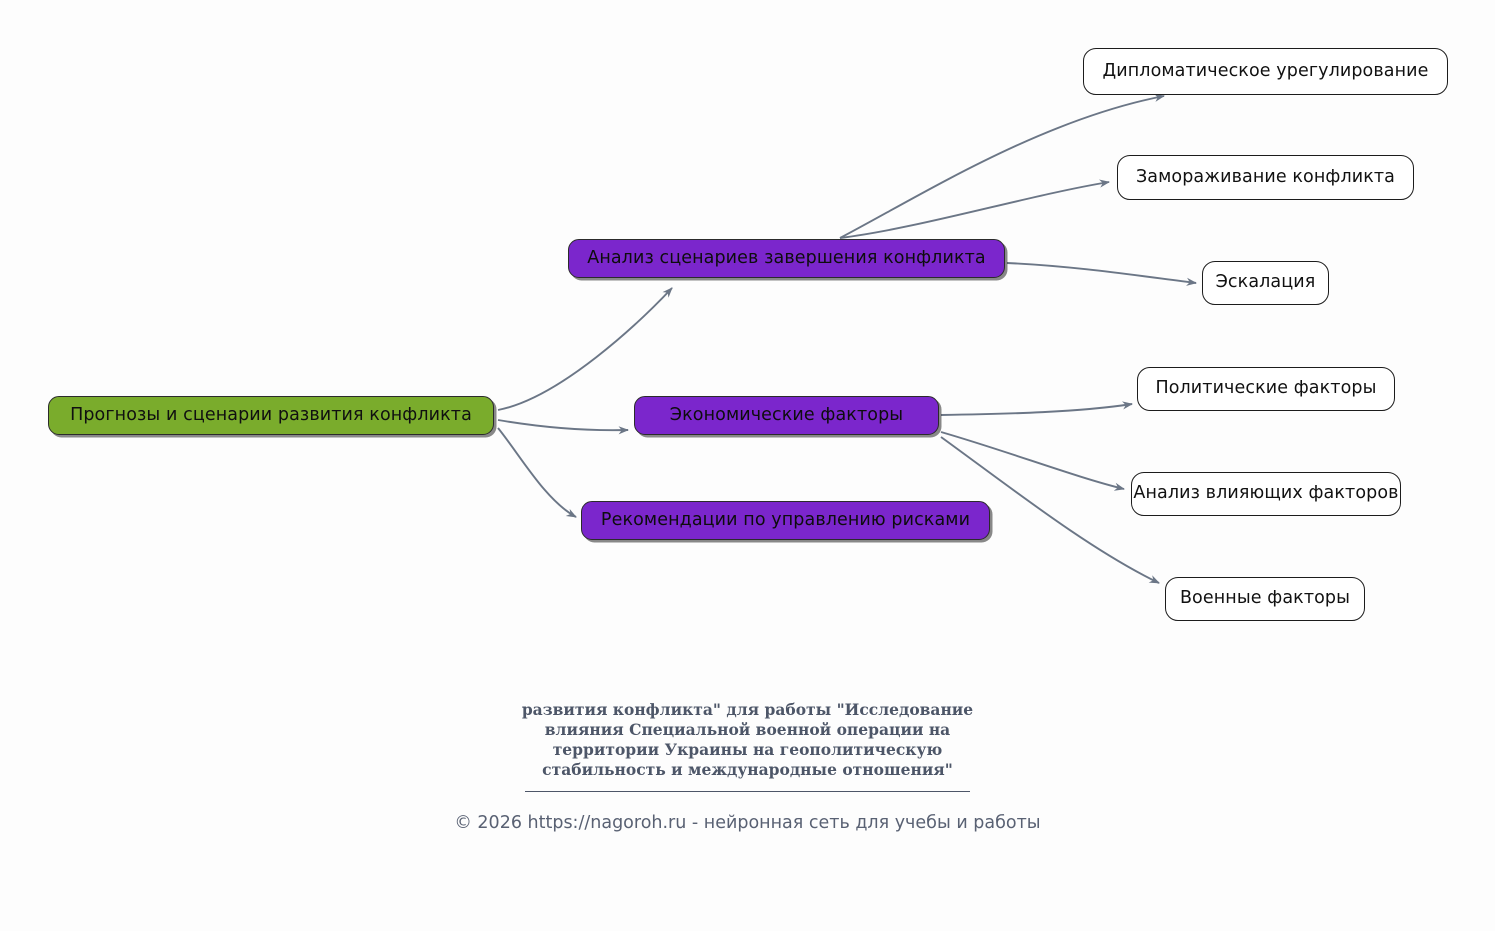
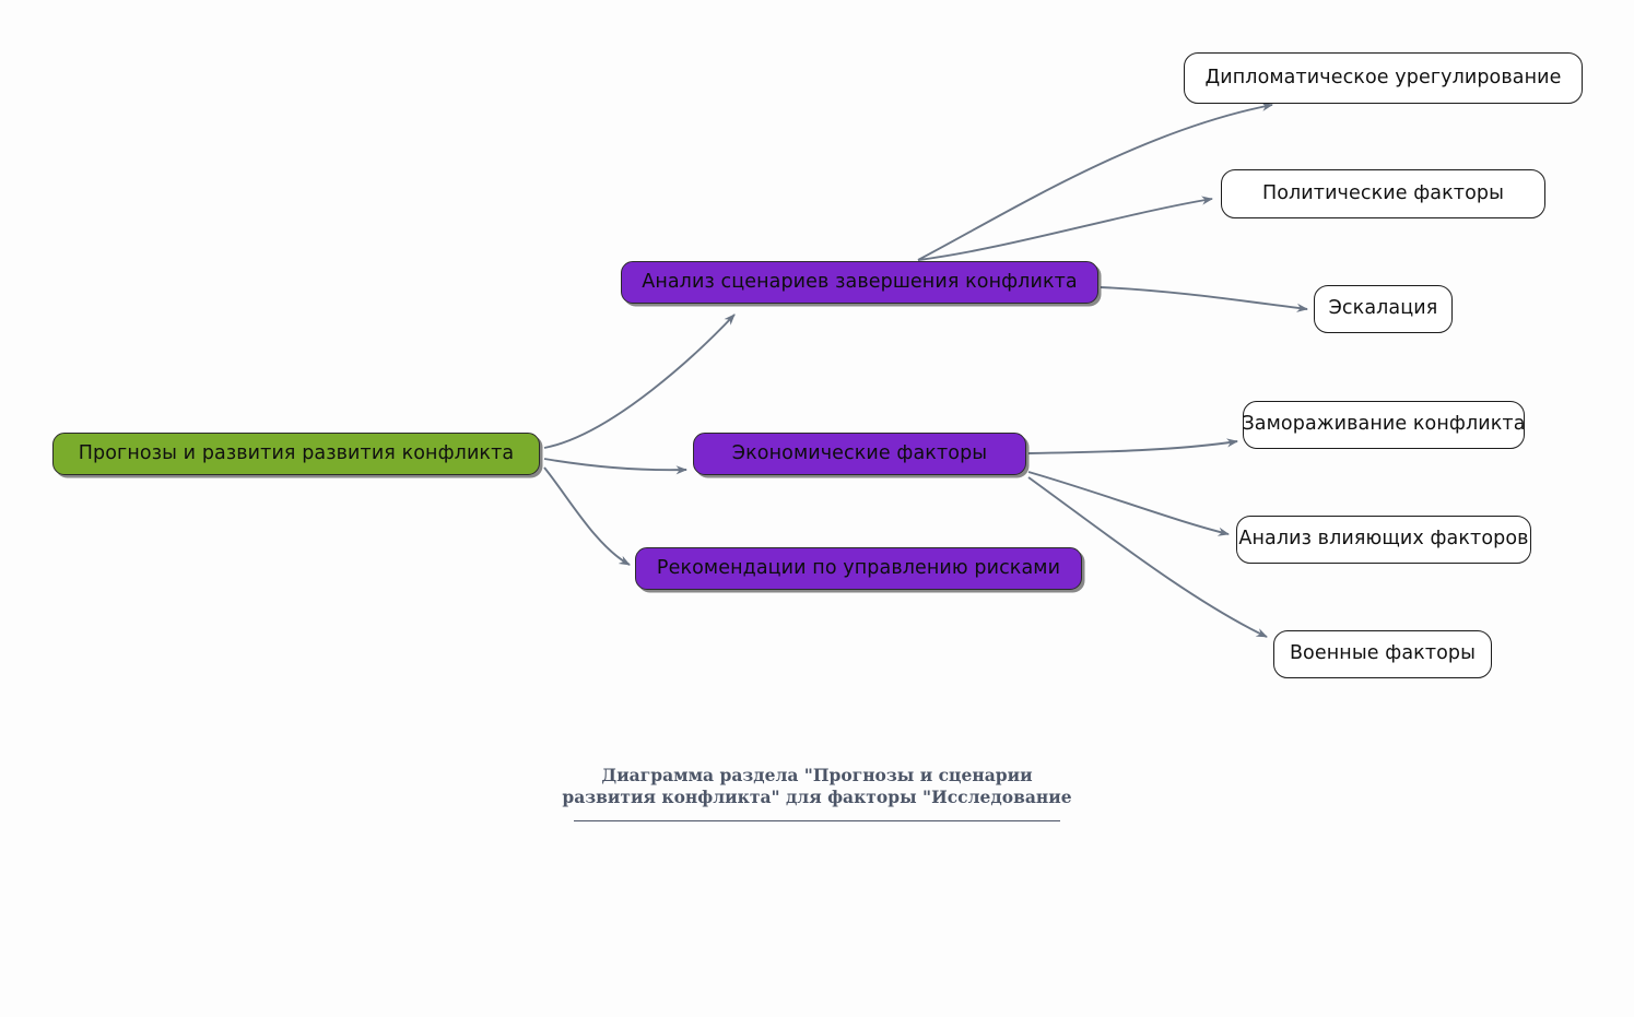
- Прогнозы и сценарии развития конфликта
+ Прогнозы и развития развития конфликта
  Анализ сценариев завершения конфликта
  Экономические факторы
  Рекомендации по управлению рисками
  Дипломатическое урегулирование
- Замораживание конфликта
+ Политические факторы
  Эскалация
- Политические факторы
+ Замораживание конфликта
  Анализ влияющих факторов
  Военные факторы
+ Диаграмма раздела "Прогнозы и сценарии
- развития конфликта" для работы "Исследование
+ развития конфликта" для факторы "Исследование
- влияния Специальной военной операции на
- территории Украины на геополитическую
- стабильность и международные отношения"
- © 2026 https://nagoroh.ru - нейронная сеть для учебы и работы
